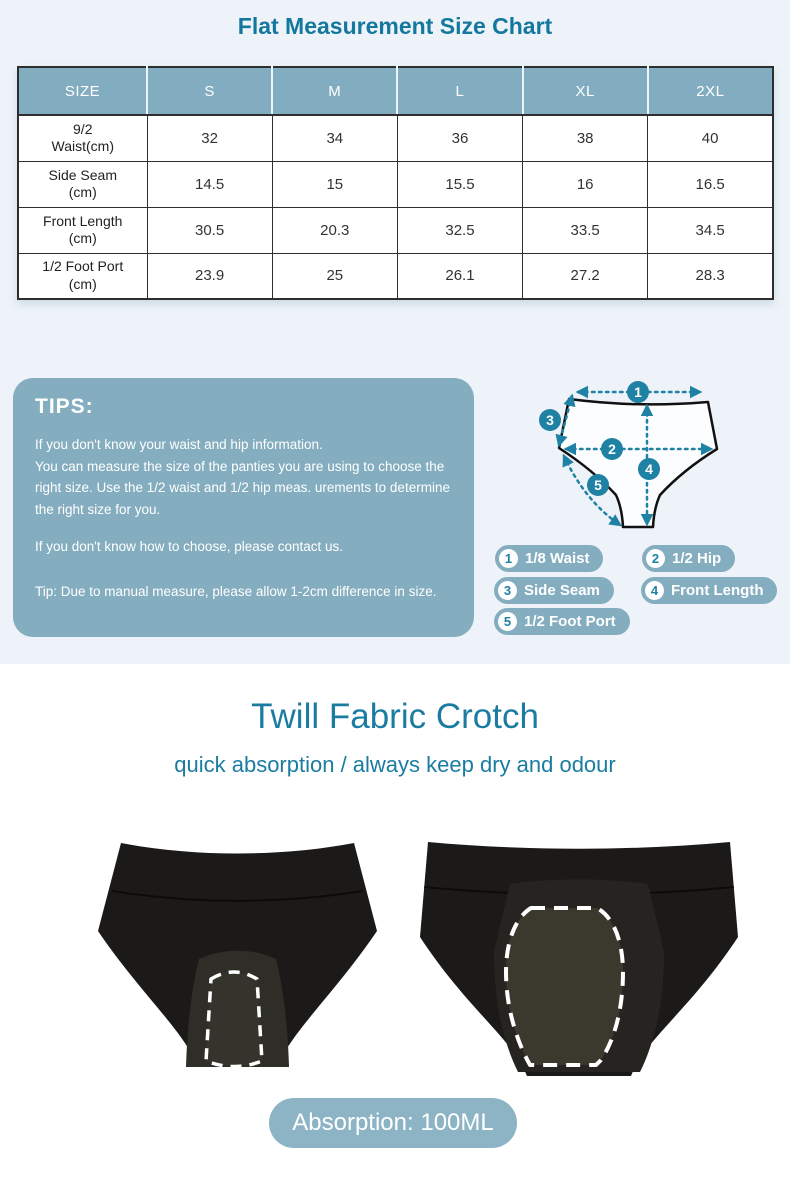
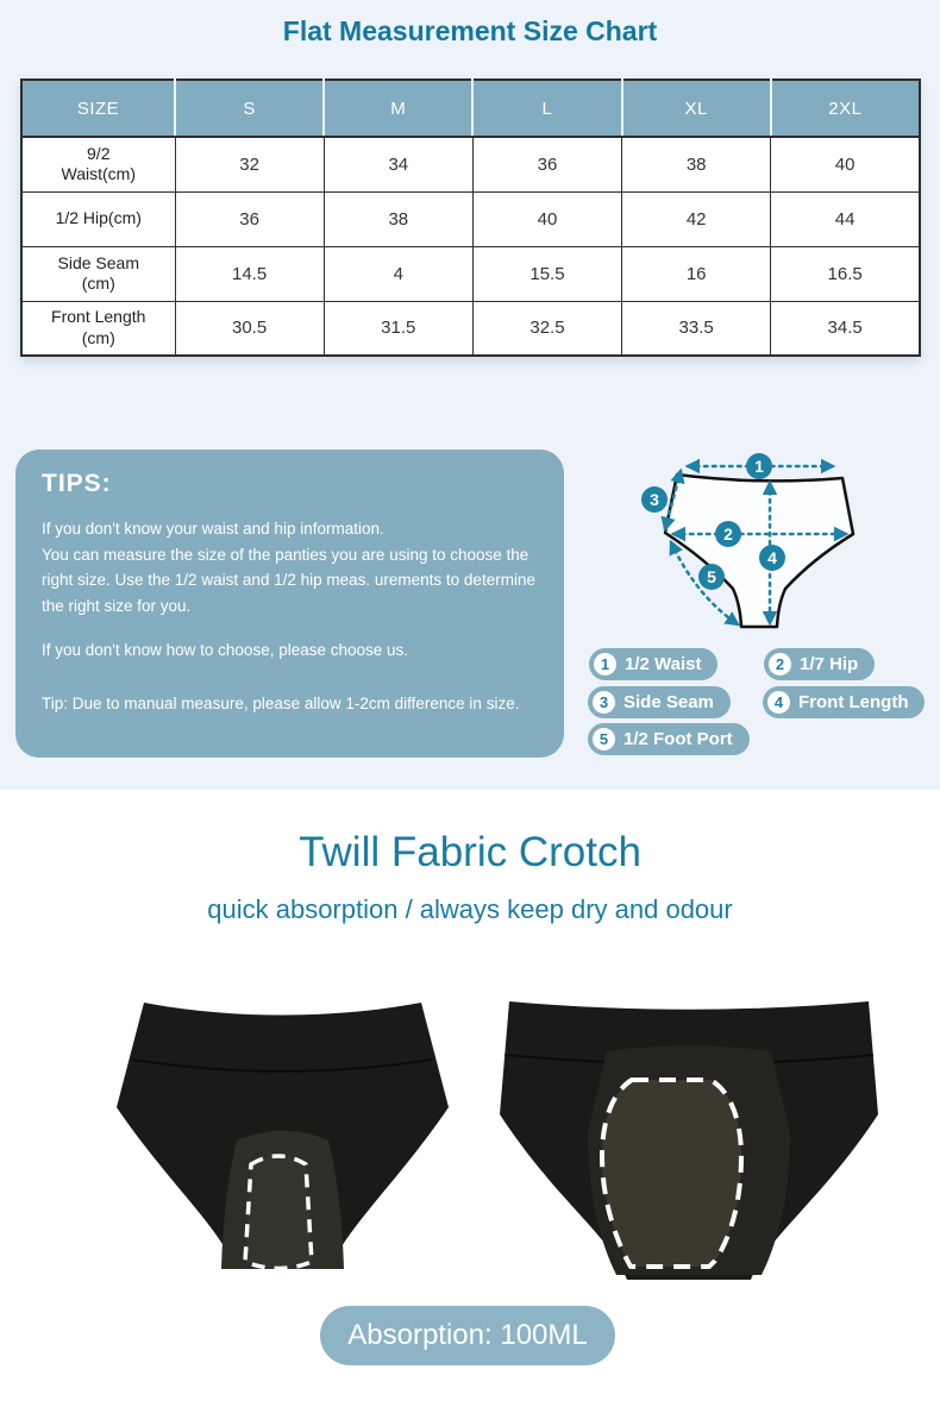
  Flat Measurement Size Chart
  SIZE	S	M	L	XL	2XL
  9/2 Waist(cm)	32	34	36	38	40
+ 1/2 Hip(cm)	36	38	40	42	44
- Side Seam (cm)	14.5	15	15.5	16	16.5
+ Side Seam (cm)	14.5	4	15.5	16	16.5
- Front Length (cm)	30.5	20.3	32.5	33.5	34.5
+ Front Length (cm)	30.5	31.5	32.5	33.5	34.5
- 1/2 Foot Port (cm)	23.9	25	26.1	27.2	28.3
  TIPS:
  If you don't know your waist and hip information.
  You can measure the size of the panties you are using to choose the right size. Use the 1/2 waist and 1/2 hip meas. urements to determine the right size for you.
- If you don't know how to choose, please contact us.
+ If you don't know how to choose, please choose us.
  Tip: Due to manual measure, please allow 1-2cm difference in size.
  1
  2
  3
  4
  5
  1
- 1/8 Waist
+ 1/2 Waist
  2
- 1/2 Hip
+ 1/7 Hip
  3
  Side Seam
  4
  Front Length
  5
  1/2 Foot Port
  Twill Fabric Crotch
  quick absorption / always keep dry and odour
  Absorption: 100ML
